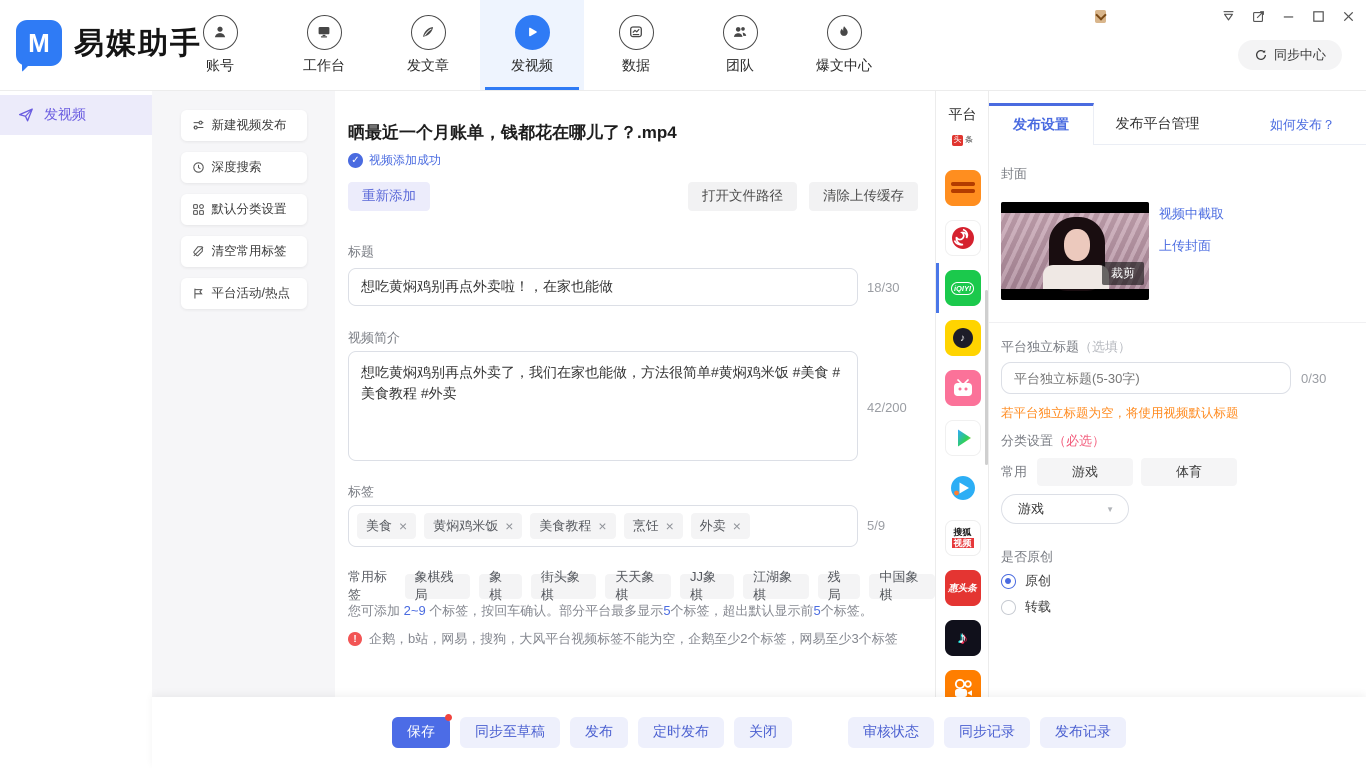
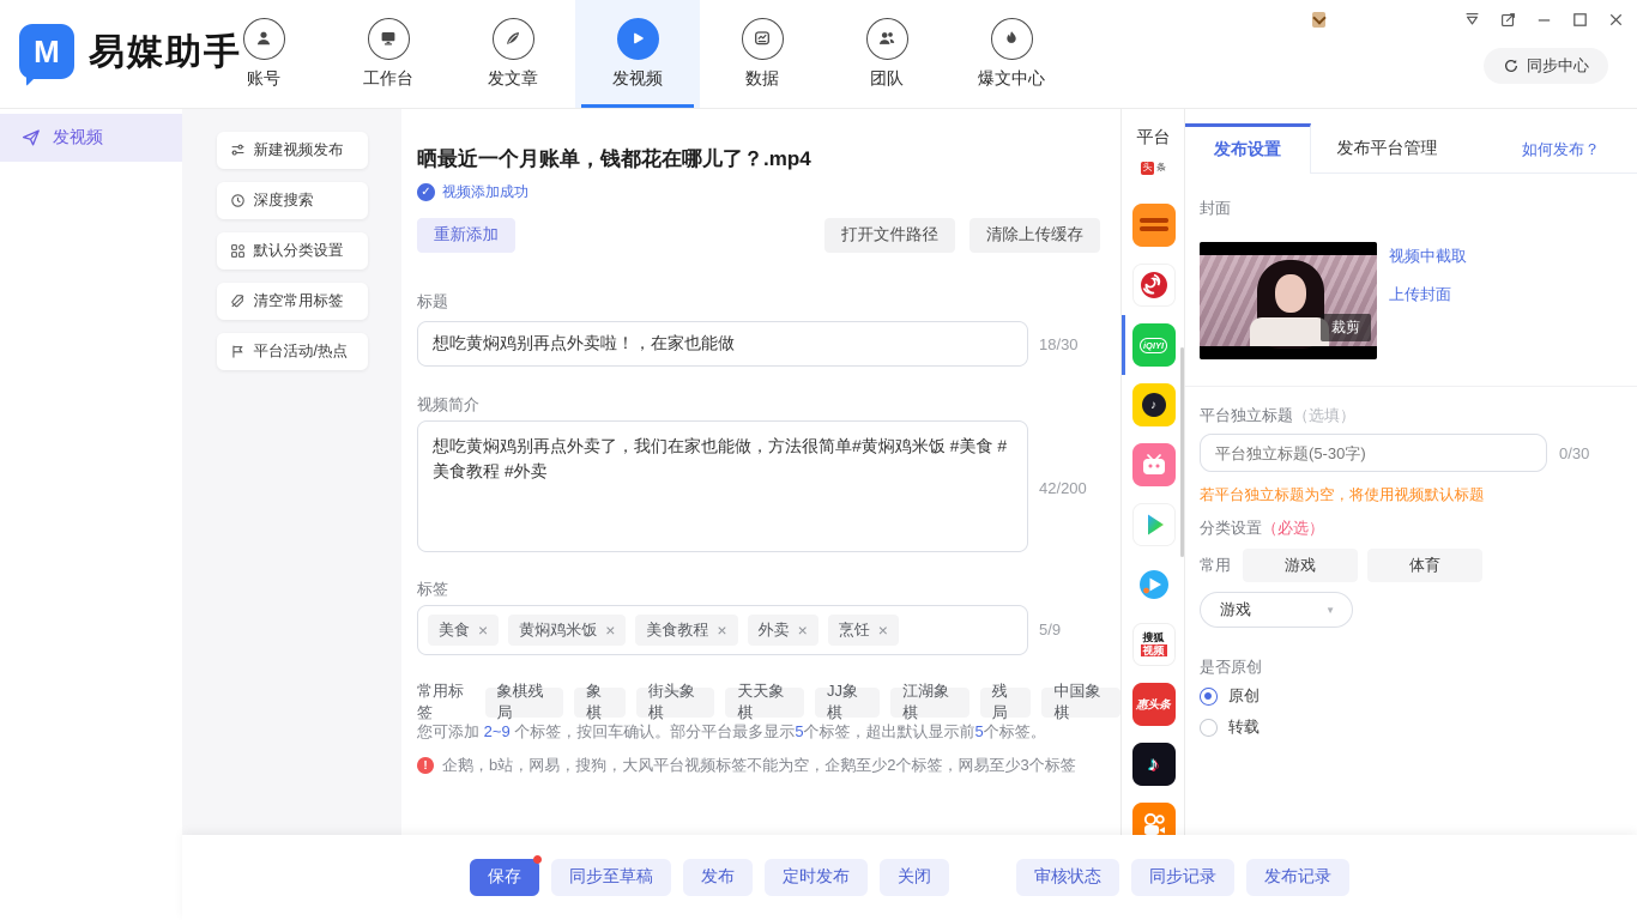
  M
  易媒助手
  账号
  工作台
  发文章
  发视频
  数据
  团队
  爆文中心
  同步中心
  发视频
  新建视频发布
  深度搜索
  默认分类设置
  清空常用标签
  平台活动/热点
  晒最近一个月账单，钱都花在哪儿了？.mp4
  ✓
  视频添加成功
  重新添加
  打开文件路径
  清除上传缓存
  标题
  想吃黄焖鸡别再点外卖啦！，在家也能做
  18/30
  视频简介
  42/200
  标签
  美食
  ×
  黄焖鸡米饭
  ×
  美食教程
  ×
- 烹饪
+ 外卖
  ×
- 外卖
+ 烹饪
  ×
  5/9
  常用标签
  象棋残局
  象棋
  街头象棋
  天天象棋
  JJ象棋
  江湖象棋
  残局
  中国象棋
  您可添加 2~9 个标签，按回车确认。部分平台最多显示5个标签，超出默认显示前5个标签。
  !
  企鹅，b站，网易，搜狗，大风平台视频标签不能为空，企鹅至少2个标签，网易至少3个标签
  平台
  头
  条
  iQIYI
  ♪
  搜狐
  视频
  惠头条
  ♪
  发布设置
  发布平台管理
  如何发布？
  封面
  裁剪
  视频中截取
  上传封面
  平台独立标题（选填）
  平台独立标题(5-30字)
  0/30
  若平台独立标题为空，将使用视频默认标题
  分类设置（必选）
  常用
  游戏
  体育
  游戏
  ▼
  是否原创
  原创
  转载
  保存
  同步至草稿
  发布
  定时发布
  关闭
  审核状态
  同步记录
  发布记录
